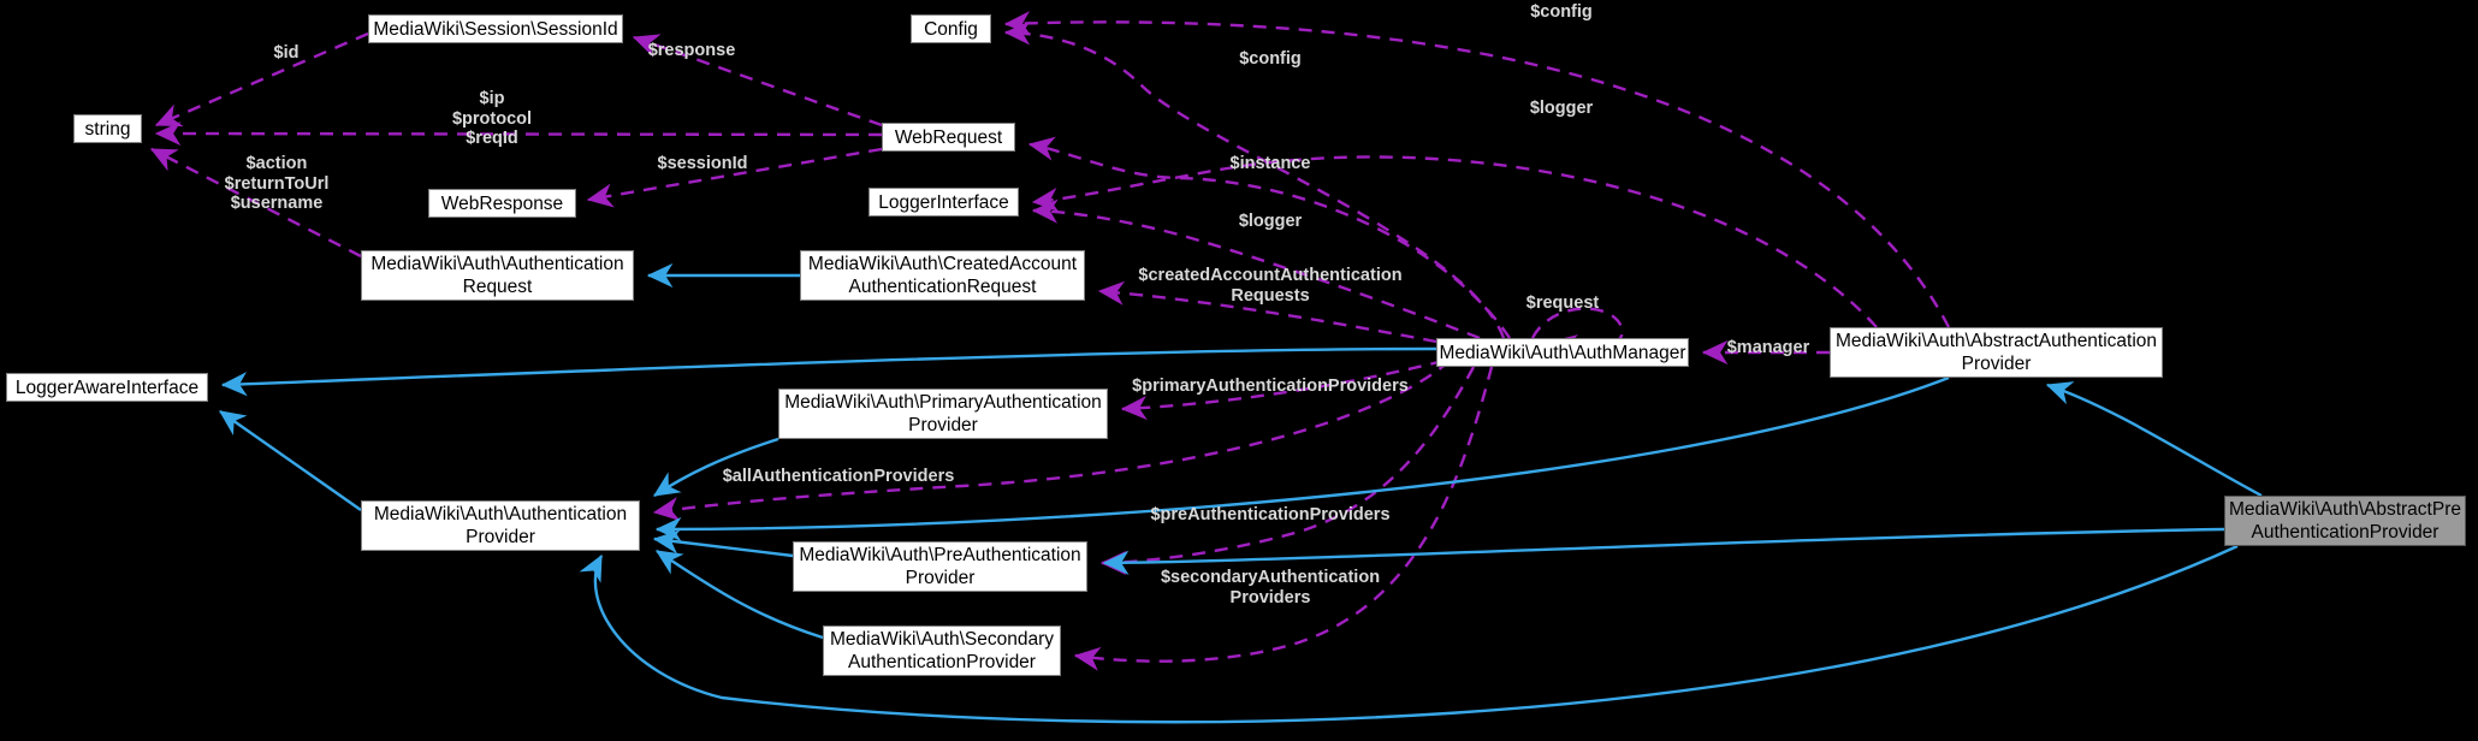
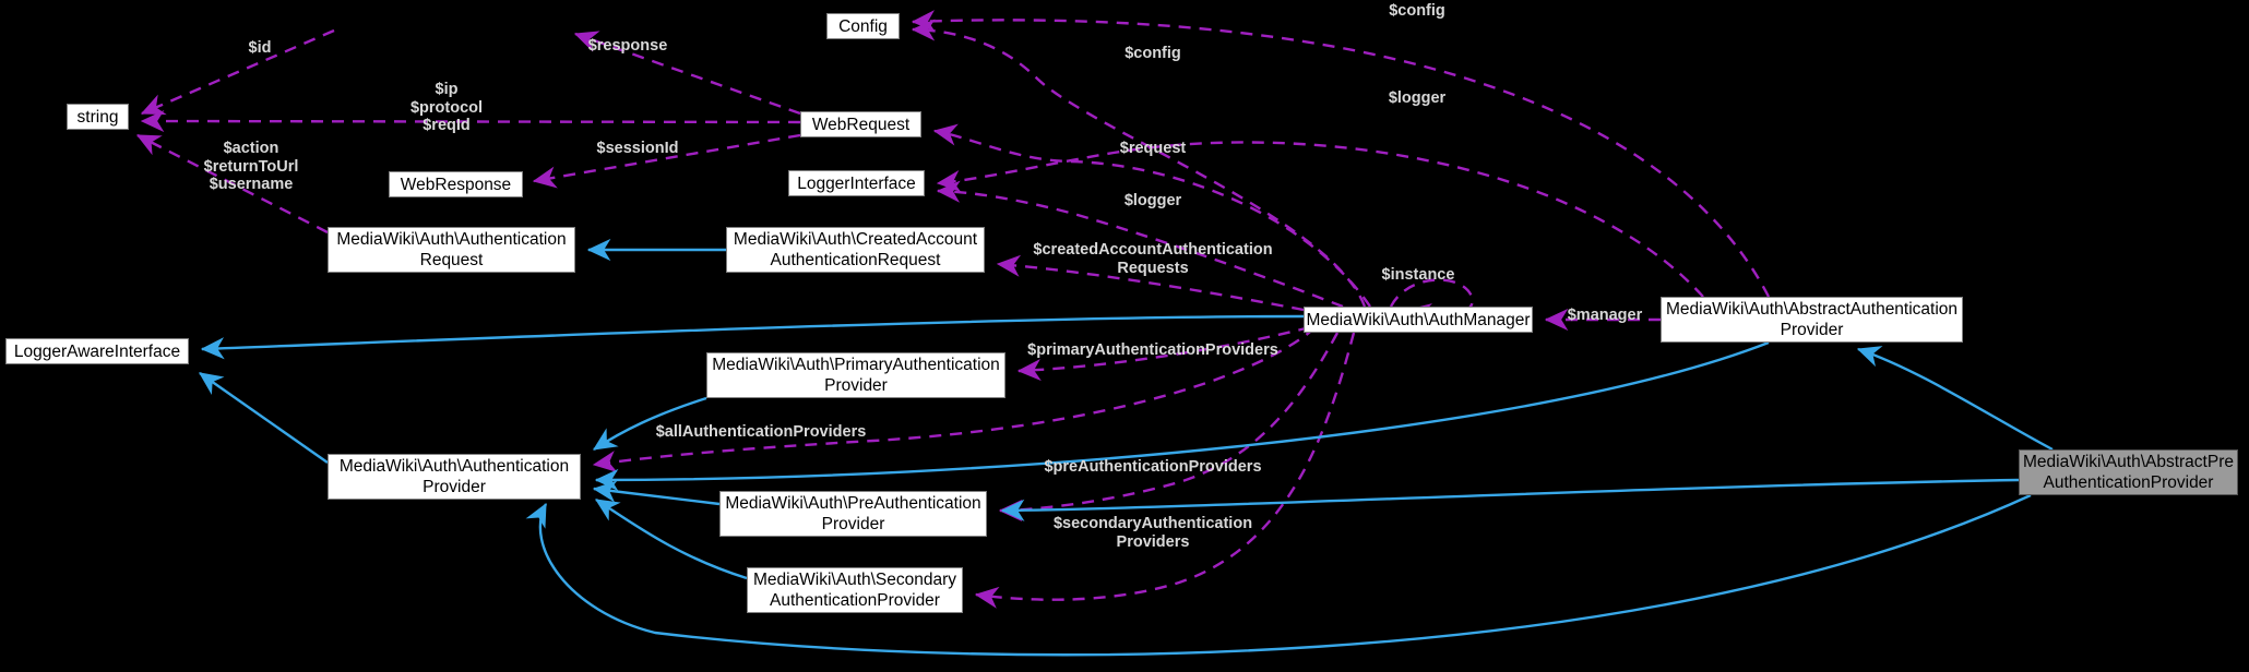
  string
- MediaWiki\Session\SessionId
  WebResponse
  MediaWiki\Auth\Authentication
  Request
  Config
  WebRequest
  LoggerInterface
  MediaWiki\Auth\CreatedAccount
  AuthenticationRequest
  MediaWiki\Auth\AuthManager
  LoggerAwareInterface
  MediaWiki\Auth\PrimaryAuthentication
  Provider
  MediaWiki\Auth\Authentication
  Provider
  MediaWiki\Auth\PreAuthentication
  Provider
  MediaWiki\Auth\Secondary
  AuthenticationProvider
  MediaWiki\Auth\AbstractAuthentication
  Provider
  MediaWiki\Auth\AbstractPre
  AuthenticationProvider
  $id
  $response
  $ip
  $protocol
  $reqId
  $config
  $config
  $logger
  $action
  $returnToUrl
  $username
  $sessionId
- $instance
+ $request
  $logger
  $createdAccountAuthentication
  Requests
- $request
+ $instance
  $manager
  $primaryAuthenticationProviders
  $allAuthenticationProviders
  $preAuthenticationProviders
  $secondaryAuthentication
  Providers
